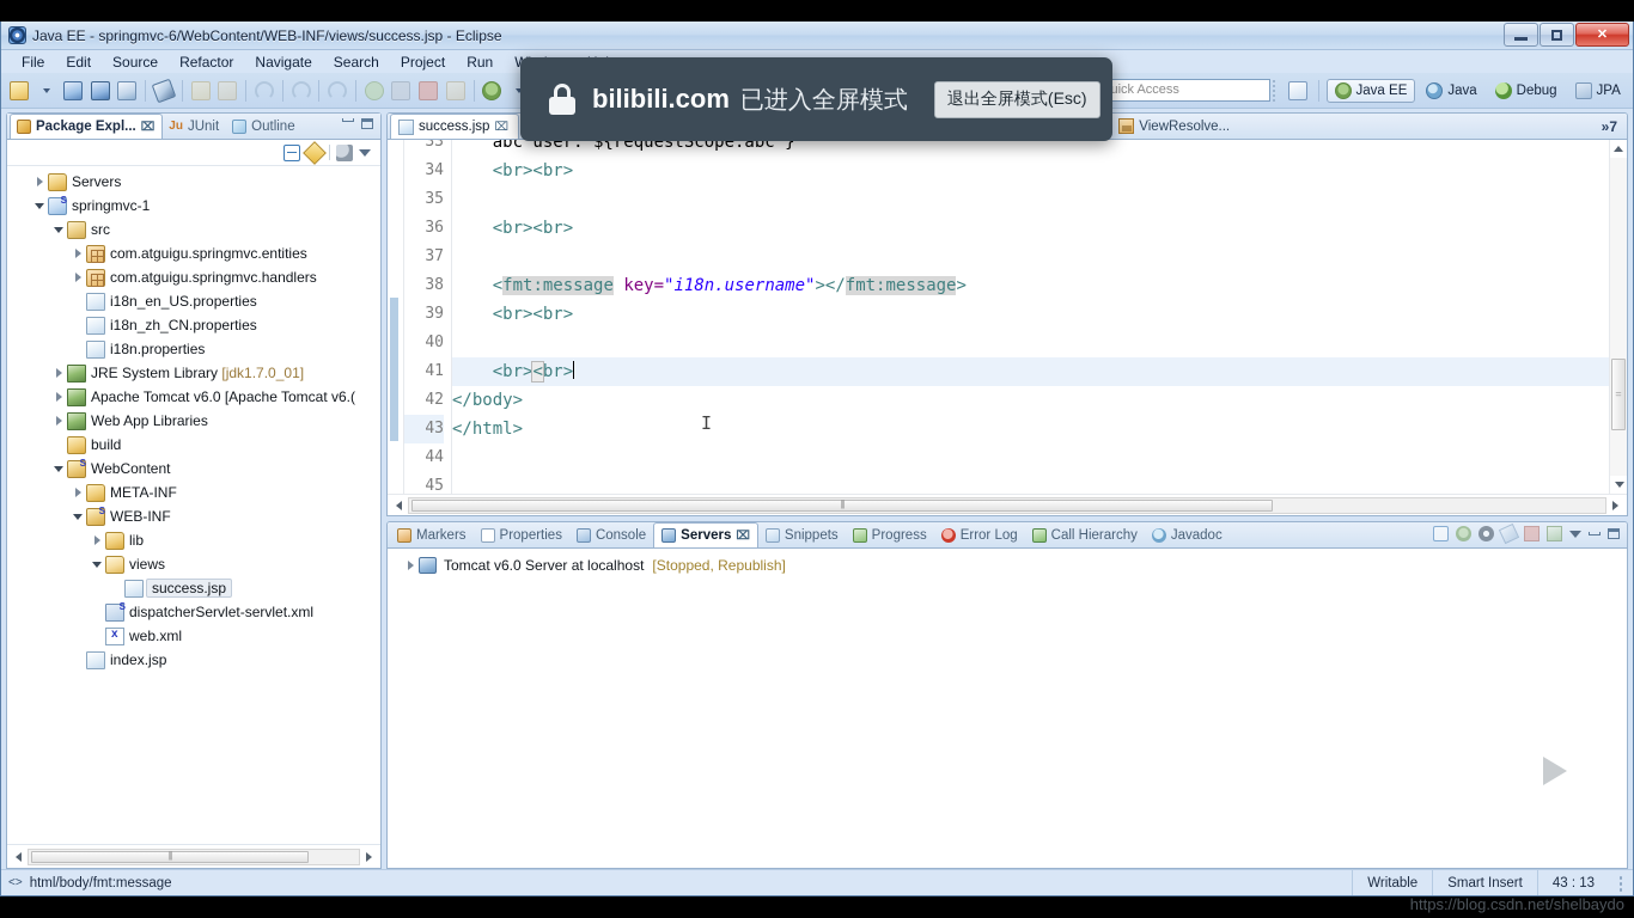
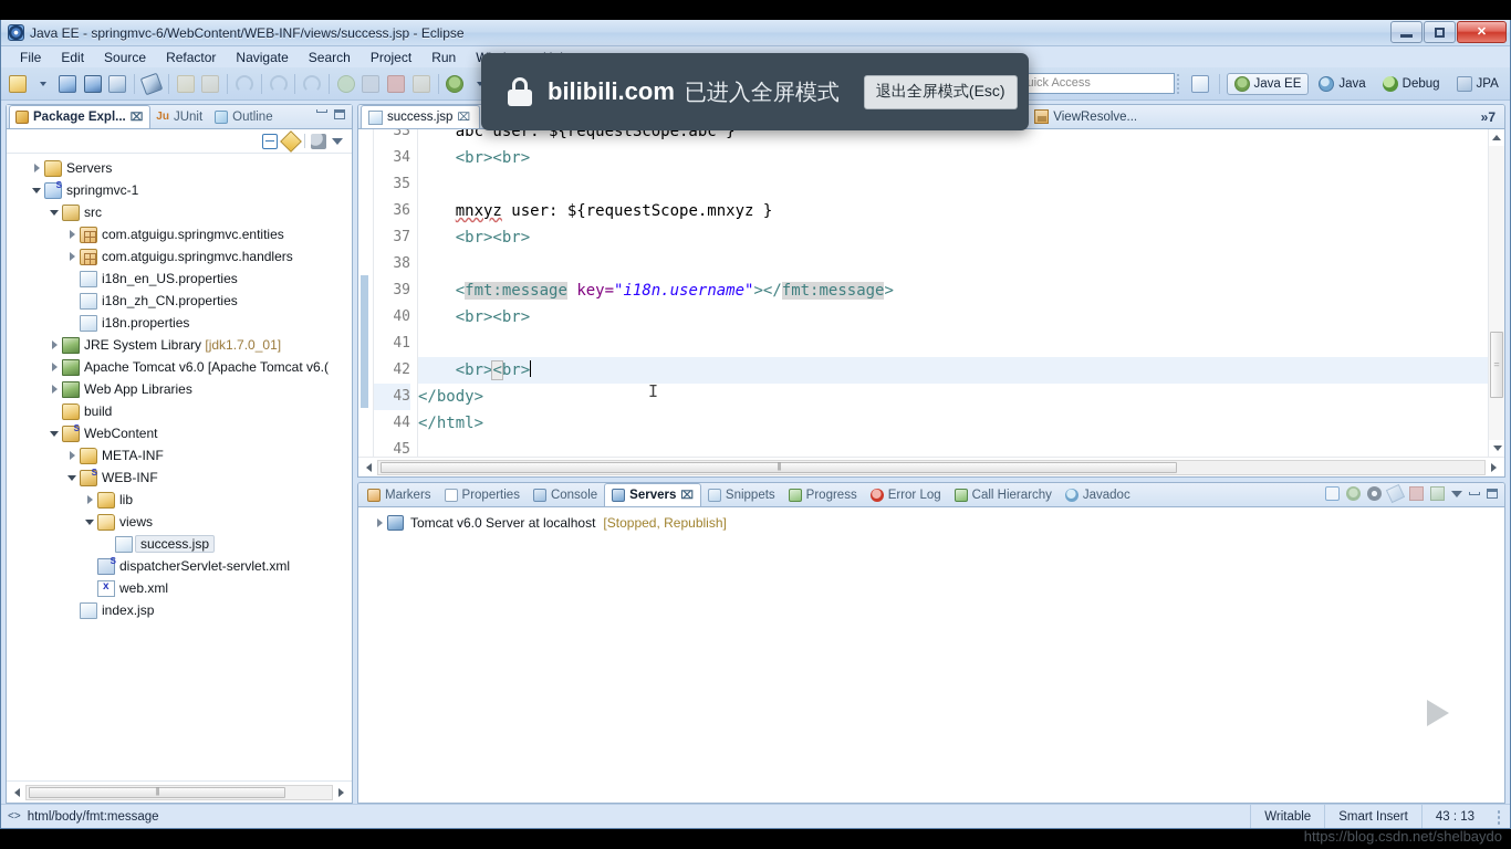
  Java EE - springmvc-6/WebContent/WEB-INF/views/success.jsp - Eclipse
  ✕
  File
  Edit
  Source
  Refactor
  Navigate
  Search
  Project
  Run
  uick Access
  Java EE
  Java
  Debug
  JPA
  Package Expl...
  ⌧
  Ju
  JUnit
  Outline
  Servers
  springmvc-1
  src
  com.atguigu.springmvc.entities
  com.atguigu.springmvc.handlers
  i18n_en_US.properties
  i18n_zh_CN.properties
  i18n.properties
  JRE System Library [jdk1.7.0_01]
  Apache Tomcat v6.0 [Apache Tomcat v6.(
  Web App Libraries
  build
  WebContent
  META-INF
  WEB-INF
  lib
  views
  success.jsp
  dispatcherServlet-servlet.xml
  web.xml
  index.jsp
  success.jsp
  ⌧
  ViewResolve...
  »7
  33
  34
  35
  36
  37
  38
  39
  40
  41
  42
  43
  44
  45
  I
  abc user: ${requestScope.abc }
  <br><br>
+ mnxyz user: ${requestScope.mnxyz }
  <br><br>
  <fmt:message key="i18n.username"></fmt:message>
  <br><br>
  <br><br>
  </body>
  </html>
  Markers
  Properties
  Console
  Servers
  ⌧
  Snippets
  Progress
  Error Log
  Call Hierarchy
  Javadoc
  Tomcat v6.0 Server at localhost
  [Stopped, Republish]
  <>
  html/body/fmt:message
  Writable
  Smart Insert
  43 : 13
  bilibili.com
  已进入全屏模式
  退出全屏模式(Esc)
  https://blog.csdn.net/shelbaydo
